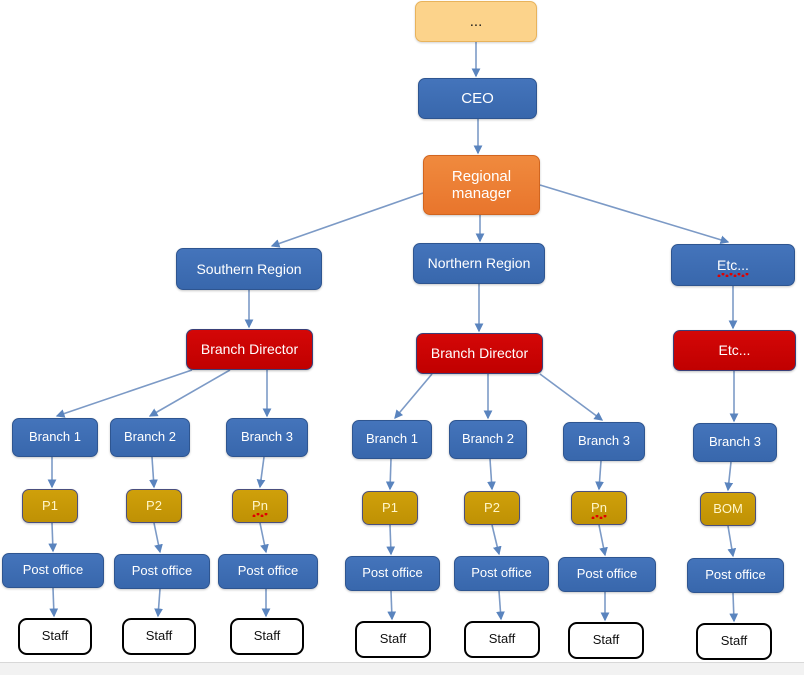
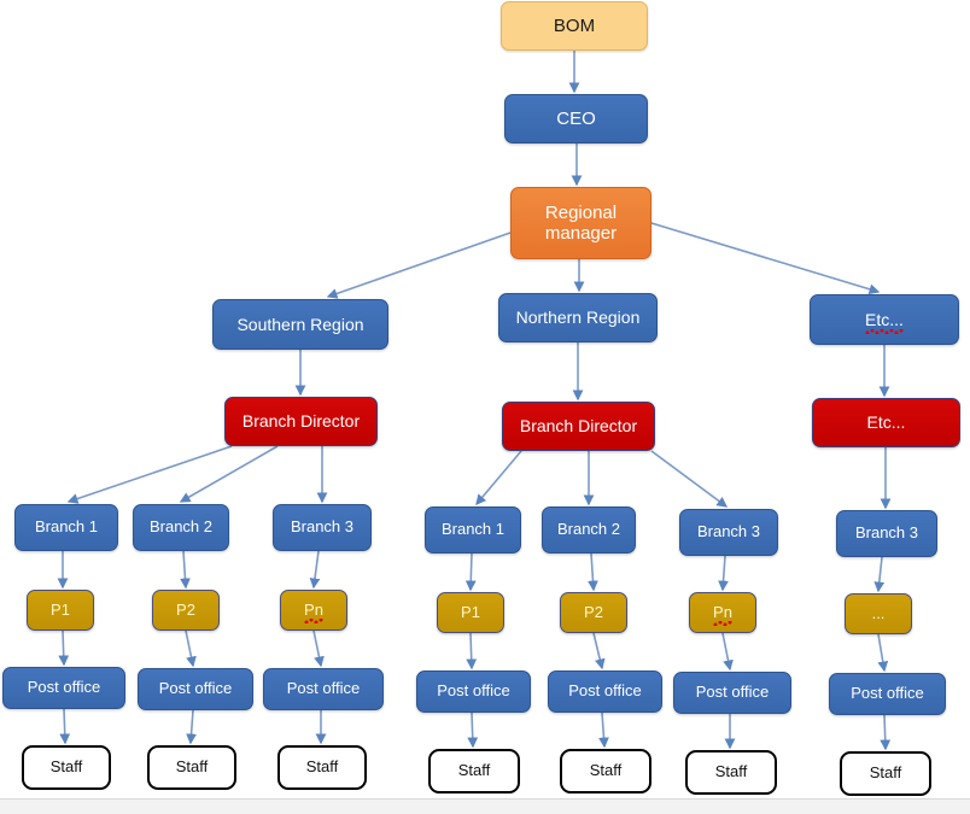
- ...
+ BOM
  CEO
  Regional manager
  Southern Region
  Northern Region
  Etc...
  Branch Director
  Branch Director
  Etc...
  Branch 1
  Branch 2
  Branch 3
  Branch 1
  Branch 2
  Branch 3
  Branch 3
  P1
  P2
  Pn
  P1
  P2
  Pn
- BOM
+ ...
  Post office
  Post office
  Post office
  Post office
  Post office
  Post office
  Post office
  Staff
  Staff
  Staff
  Staff
  Staff
  Staff
  Staff
